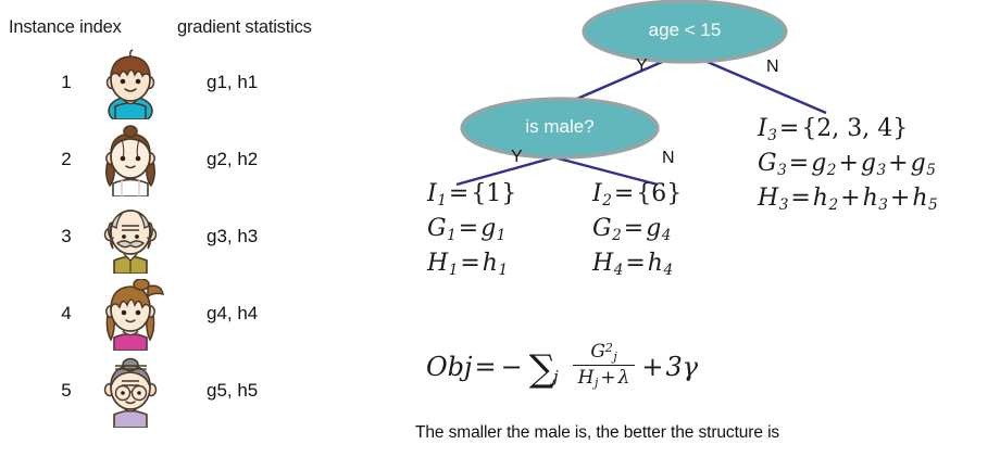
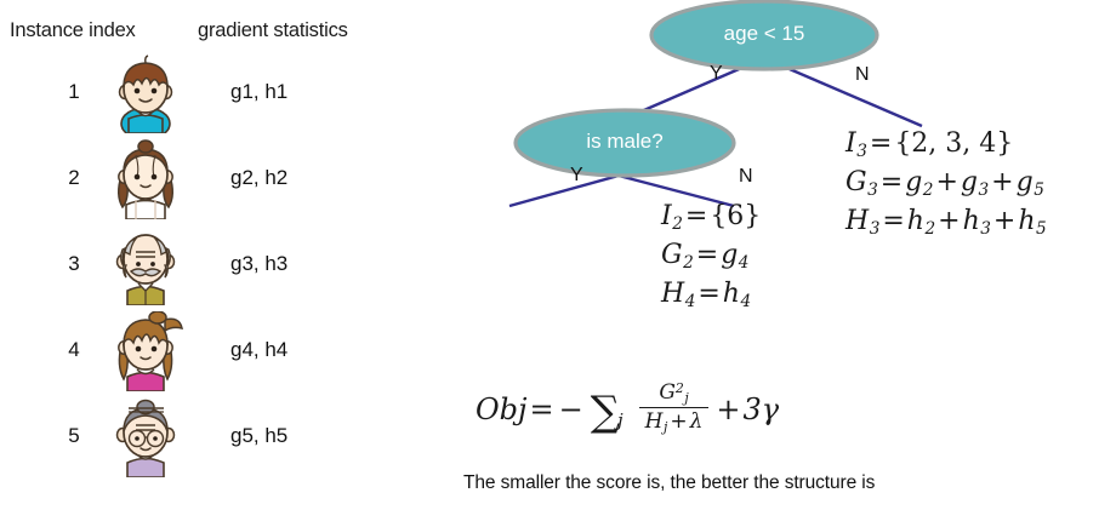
  Instance index
  gradient statistics
  1
  g1, h1
  2
  g2, h2
  3
  g3, h3
  4
  g4, h4
  5
  g5, h5
  age < 15
  is male?
  Y
  N
  Y
  N
- I1 ={1}
- G1 =g1
- H1 =h1
  I2 ={6}
  G2 =g4
  H4 =h4
  I3 ={2, 3, 4}
  G3 =g2 +g3 +g5
  H3 =h2 +h3 +h5
  Obj
  =
  −
  ∑
  j
  G2j
  Hj +λ
  +
  3
  γ
- The smaller the male is, the better the structure is
+ The smaller the score is, the better the structure is
